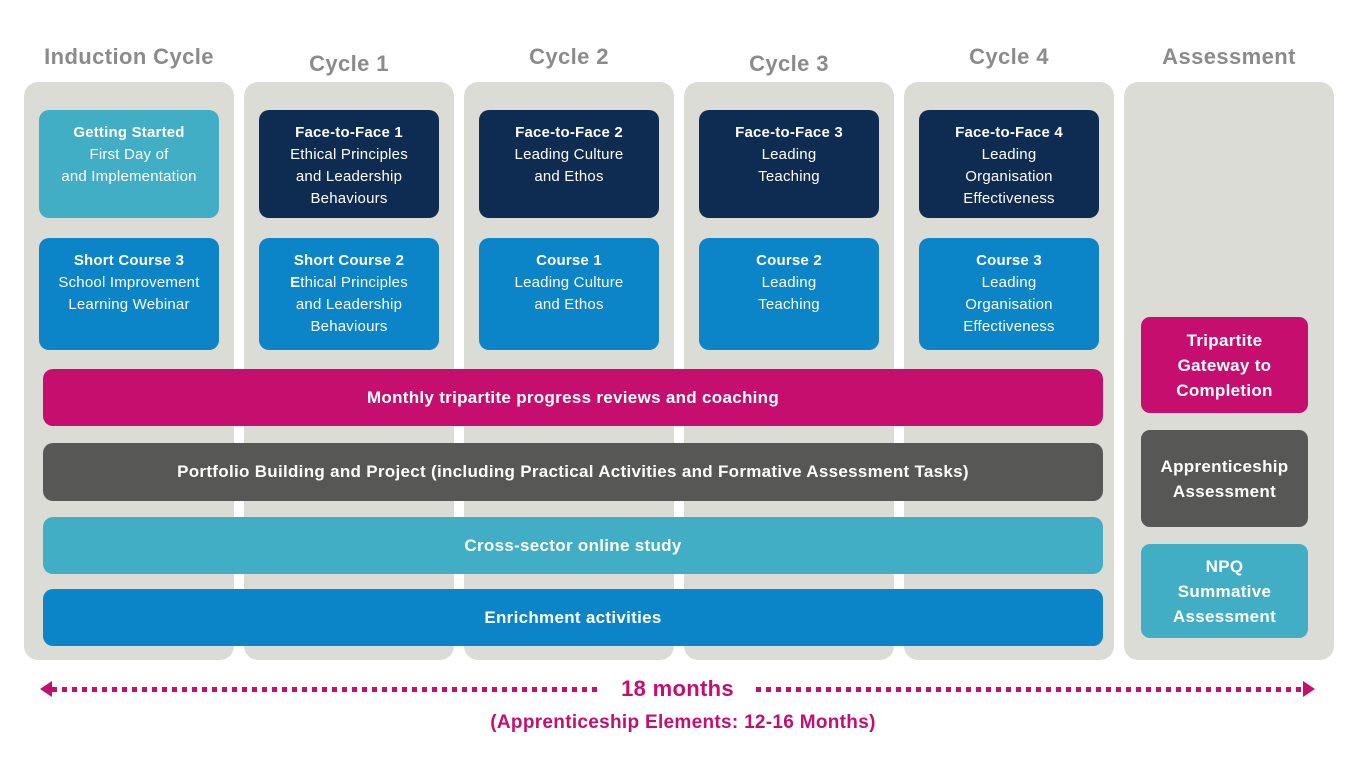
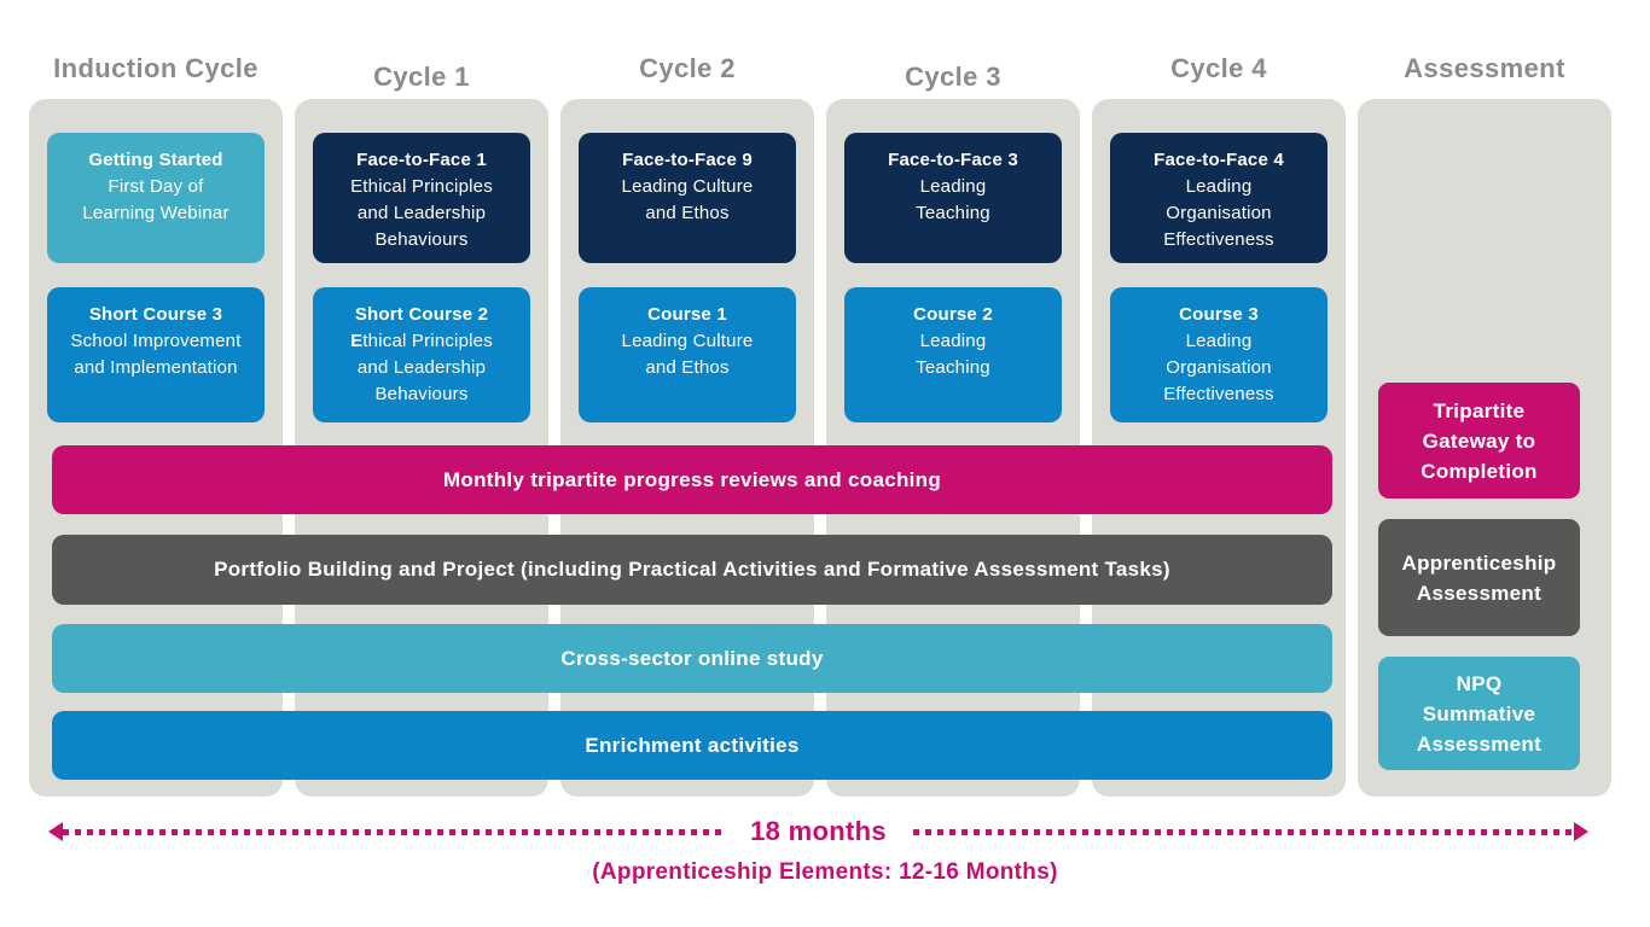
  Induction Cycle
  Cycle 1
  Cycle 2
  Cycle 3
  Cycle 4
  Assessment
  Getting Started
  First Day of
- and Implementation
+ Learning Webinar
  Short Course 3
  School Improvement
- Learning Webinar
+ and Implementation
  Face-to-Face 1
  Ethical Principles
  and Leadership
  Behaviours
  Short Course 2
  Ethical Principles
  and Leadership
  Behaviours
- Face-to-Face 2
+ Face-to-Face 9
  Leading Culture
  and Ethos
  Course 1
  Leading Culture
  and Ethos
  Face-to-Face 3
  Leading
  Teaching
  Course 2
  Leading
  Teaching
  Face-to-Face 4
  Leading
  Organisation
  Effectiveness
  Course 3
  Leading
  Organisation
  Effectiveness
  Monthly tripartite progress reviews and coaching
  Portfolio Building and Project (including Practical Activities and Formative Assessment Tasks)
  Cross-sector online study
  Enrichment activities
  Tripartite
  Gateway to
  Completion
  Apprenticeship
  Assessment
  NPQ
  Summative
  Assessment
  18 months
  (Apprenticeship Elements: 12-16 Months)
